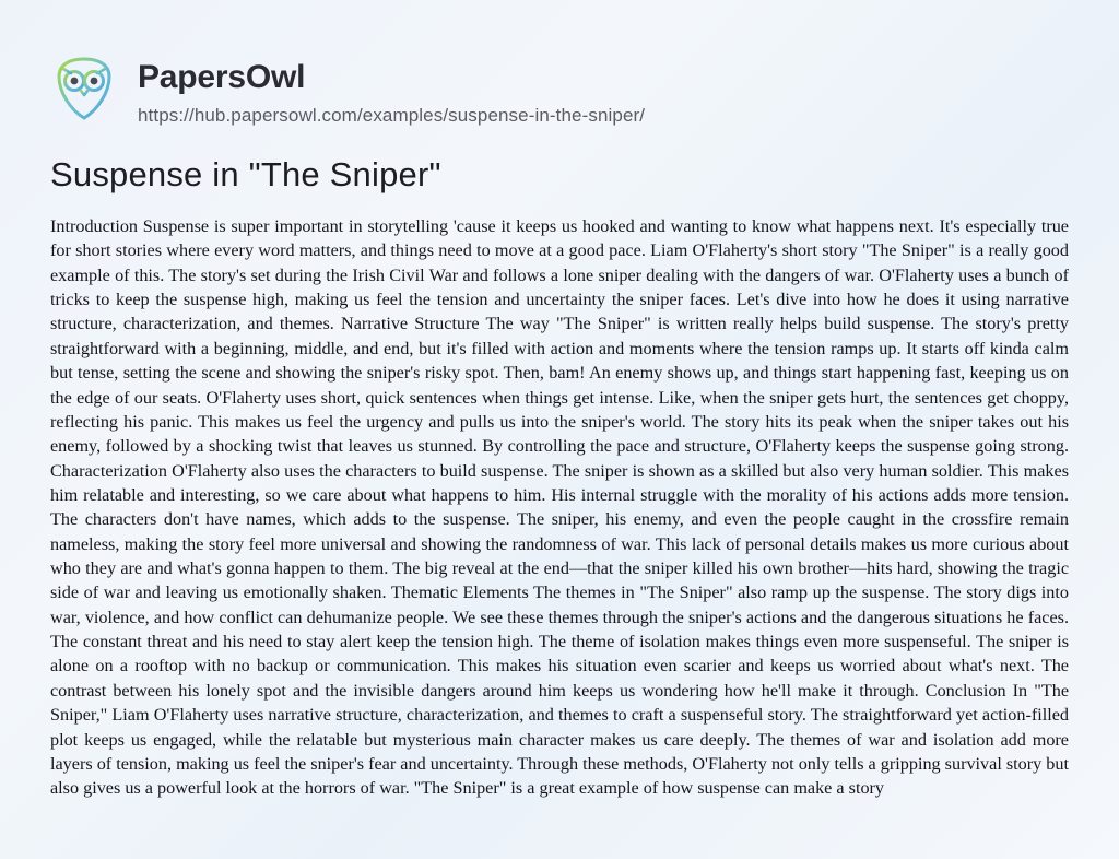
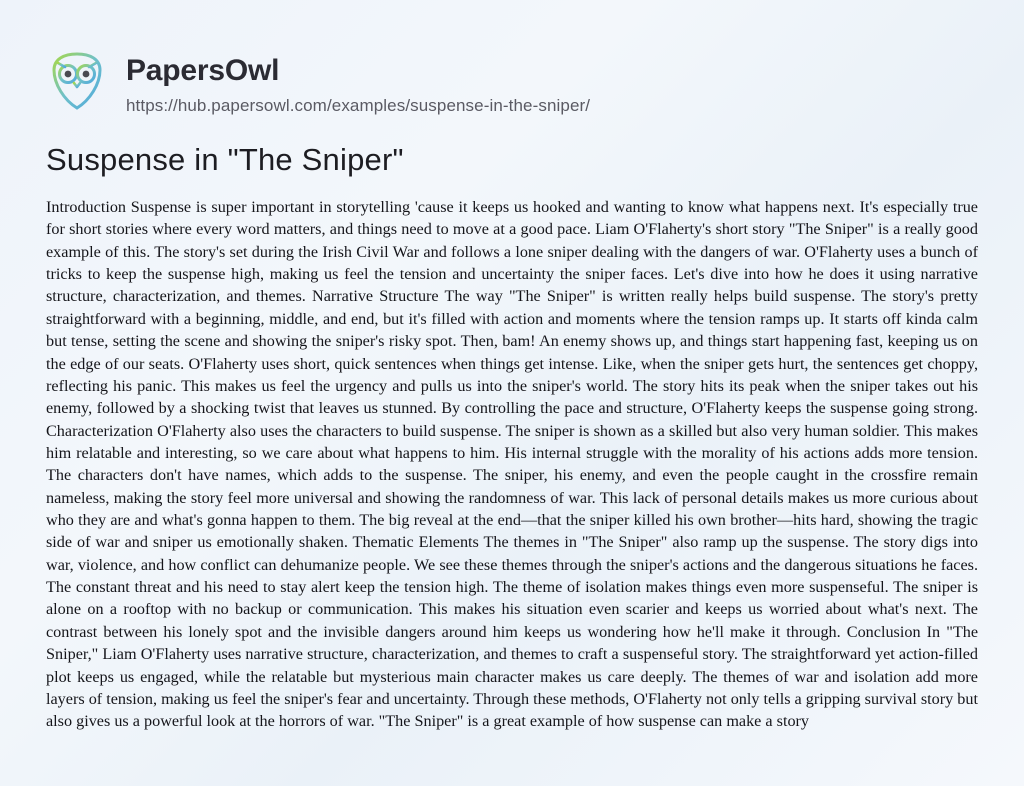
  PapersOwl
  https://hub.papersowl.com/examples/suspense-in-the-sniper/
  Suspense in "The Sniper"
- Introduction Suspense is super important in storytelling 'cause it keeps us hooked and wanting to know what happens next. It's especially true for short stories where every word matters, and things need to move at a good pace. Liam O'Flaherty's short story "The Sniper" is a really good example of this. The story's set during the Irish Civil War and follows a lone sniper dealing with the dangers of war. O'Flaherty uses a bunch of tricks to keep the suspense high, making us feel the tension and uncertainty the sniper faces. Let's dive into how he does it using narrative structure, characterization, and themes. Narrative Structure The way "The Sniper" is written really helps build suspense. The story's pretty straightforward with a beginning, middle, and end, but it's filled with action and moments where the tension ramps up. It starts off kinda calm but tense, setting the scene and showing the sniper's risky spot. Then, bam! An enemy shows up, and things start happening fast, keeping us on the edge of our seats. O'Flaherty uses short, quick sentences when things get intense. Like, when the sniper gets hurt, the sentences get choppy, reflecting his panic. This makes us feel the urgency and pulls us into the sniper's world. The story hits its peak when the sniper takes out his enemy, followed by a shocking twist that leaves us stunned. By controlling the pace and structure, O'Flaherty keeps the suspense going strong. Characterization O'Flaherty also uses the characters to build suspense. The sniper is shown as a skilled but also very human soldier. This makes him relatable and interesting, so we care about what happens to him. His internal struggle with the morality of his actions adds more tension. The characters don't have names, which adds to the suspense. The sniper, his enemy, and even the people caught in the crossfire remain nameless, making the story feel more universal and showing the randomness of war. This lack of personal details makes us more curious about who they are and what's gonna happen to them. The big reveal at the end—that the sniper killed his own brother—hits hard, showing the tragic side of war and leaving us emotionally shaken. Thematic Elements The themes in "The Sniper" also ramp up the suspense. The story digs into war, violence, and how conflict can dehumanize people. We see these themes through the sniper's actions and the dangerous situations he faces. The constant threat and his need to stay alert keep the tension high. The theme of isolation makes things even more suspenseful. The sniper is alone on a rooftop with no backup or communication. This makes his situation even scarier and keeps us worried about what's next. The contrast between his lonely spot and the invisible dangers around him keeps us wondering how he'll make it through. Conclusion In "The Sniper," Liam O'Flaherty uses narrative structure, characterization, and themes to craft a suspenseful story. The straightforward yet action-filled plot keeps us engaged, while the relatable but mysterious main character makes us care deeply. The themes of war and isolation add more layers of tension, making us feel the sniper's fear and uncertainty. Through these methods, O'Flaherty not only tells a gripping survival story but also gives us a powerful look at the horrors of war. "The Sniper" is a great example of how suspense can make a story
+ Introduction Suspense is super important in storytelling 'cause it keeps us hooked and wanting to know what happens next. It's especially true for short stories where every word matters, and things need to move at a good pace. Liam O'Flaherty's short story "The Sniper" is a really good example of this. The story's set during the Irish Civil War and follows a lone sniper dealing with the dangers of war. O'Flaherty uses a bunch of tricks to keep the suspense high, making us feel the tension and uncertainty the sniper faces. Let's dive into how he does it using narrative structure, characterization, and themes. Narrative Structure The way "The Sniper" is written really helps build suspense. The story's pretty straightforward with a beginning, middle, and end, but it's filled with action and moments where the tension ramps up. It starts off kinda calm but tense, setting the scene and showing the sniper's risky spot. Then, bam! An enemy shows up, and things start happening fast, keeping us on the edge of our seats. O'Flaherty uses short, quick sentences when things get intense. Like, when the sniper gets hurt, the sentences get choppy, reflecting his panic. This makes us feel the urgency and pulls us into the sniper's world. The story hits its peak when the sniper takes out his enemy, followed by a shocking twist that leaves us stunned. By controlling the pace and structure, O'Flaherty keeps the suspense going strong. Characterization O'Flaherty also uses the characters to build suspense. The sniper is shown as a skilled but also very human soldier. This makes him relatable and interesting, so we care about what happens to him. His internal struggle with the morality of his actions adds more tension. The characters don't have names, which adds to the suspense. The sniper, his enemy, and even the people caught in the crossfire remain nameless, making the story feel more universal and showing the randomness of war. This lack of personal details makes us more curious about who they are and what's gonna happen to them. The big reveal at the end—that the sniper killed his own brother—hits hard, showing the tragic side of war and sniper us emotionally shaken. Thematic Elements The themes in "The Sniper" also ramp up the suspense. The story digs into war, violence, and how conflict can dehumanize people. We see these themes through the sniper's actions and the dangerous situations he faces. The constant threat and his need to stay alert keep the tension high. The theme of isolation makes things even more suspenseful. The sniper is alone on a rooftop with no backup or communication. This makes his situation even scarier and keeps us worried about what's next. The contrast between his lonely spot and the invisible dangers around him keeps us wondering how he'll make it through. Conclusion In "The Sniper," Liam O'Flaherty uses narrative structure, characterization, and themes to craft a suspenseful story. The straightforward yet action-filled plot keeps us engaged, while the relatable but mysterious main character makes us care deeply. The themes of war and isolation add more layers of tension, making us feel the sniper's fear and uncertainty. Through these methods, O'Flaherty not only tells a gripping survival story but also gives us a powerful look at the horrors of war. "The Sniper" is a great example of how suspense can make a story
